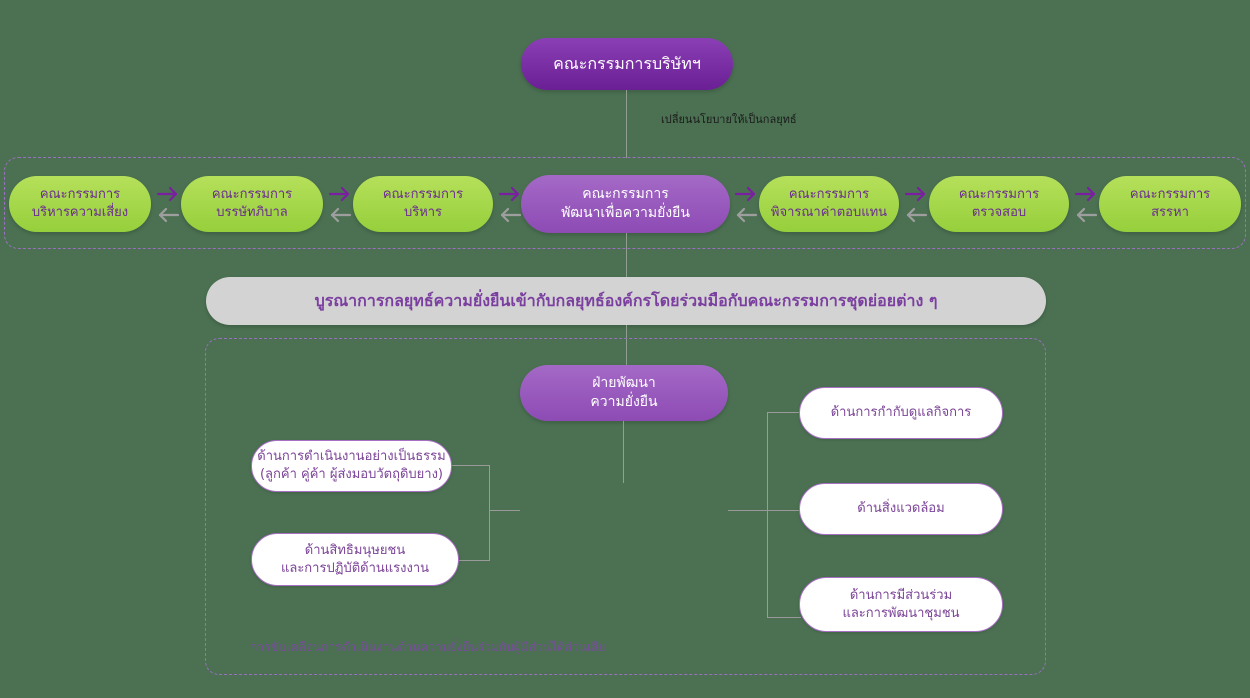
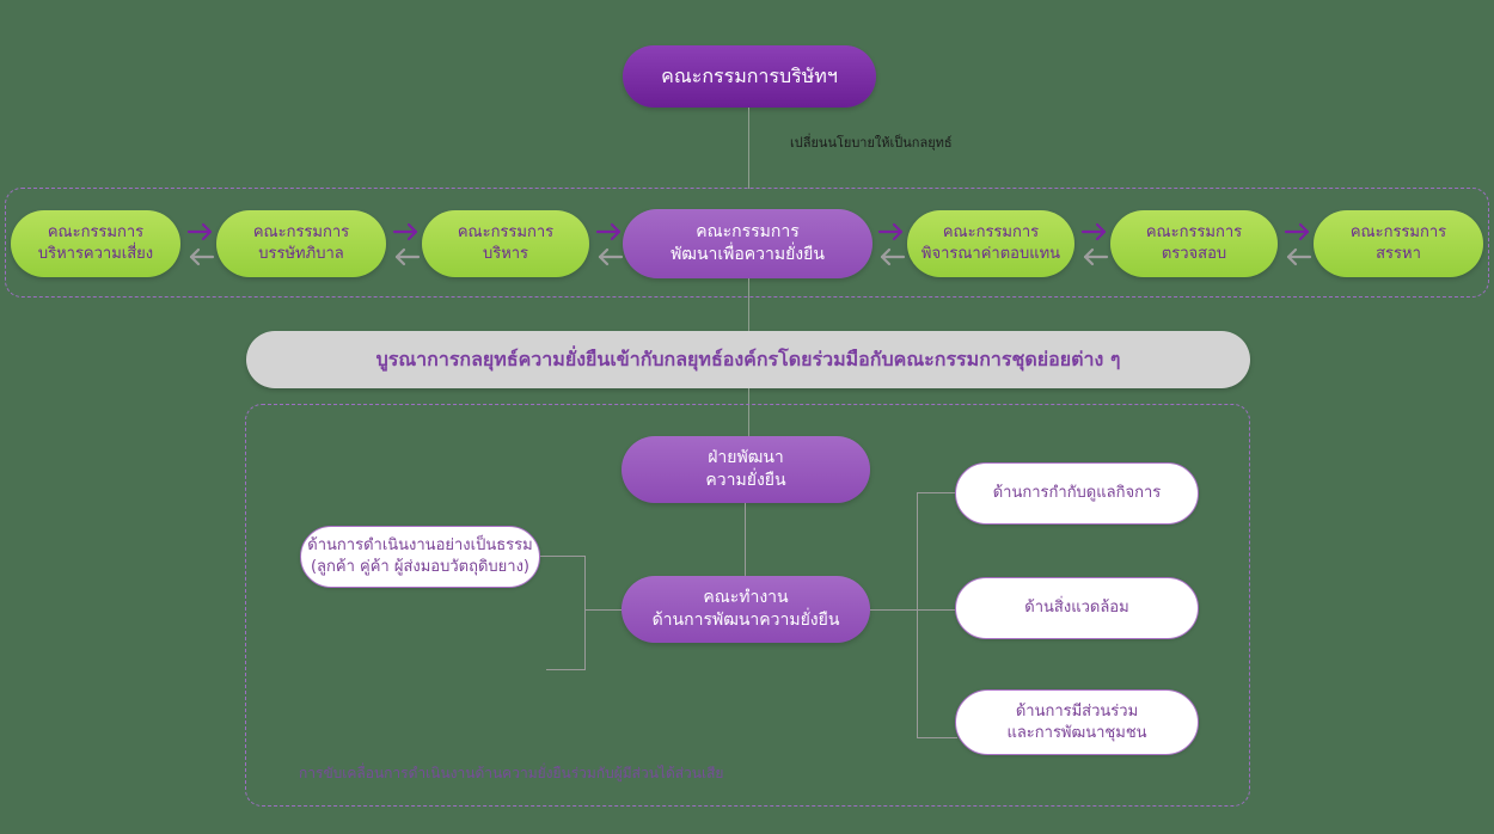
  คณะกรรมการบริษัทฯ
  เปลี่ยนนโยบายให้เป็นกลยุทธ์
  คณะกรรมการ
  บริหารความเสี่ยง
  คณะกรรมการ
  บรรษัทภิบาล
  คณะกรรมการ
  บริหาร
  คณะกรรมการ
  พัฒนาเพื่อความยั่งยืน
  คณะกรรมการ
  พิจารณาค่าตอบแทน
  คณะกรรมการ
  ตรวจสอบ
  คณะกรรมการ
  สรรหา
  บูรณาการกลยุทธ์ความยั่งยืนเข้ากับกลยุทธ์องค์กรโดยร่วมมือกับคณะกรรมการชุดย่อยต่าง ๆ
  ฝ่ายพัฒนา
  ความยั่งยืน
+ คณะทำงาน
+ ด้านการพัฒนาความยั่งยืน
  ด้านการดำเนินงานอย่างเป็นธรรม
  (ลูกค้า คู่ค้า ผู้ส่งมอบวัตถุดิบยาง)
- ด้านสิทธิมนุษยชน
- และการปฏิบัติด้านแรงงาน
  ด้านการกำกับดูแลกิจการ
  ด้านสิ่งแวดล้อม
  ด้านการมีส่วนร่วม
  และการพัฒนาชุมชน
  การขับเคลื่อนการดำเนินงานด้านความยั่งยืนร่วมกับผู้มีส่วนได้ส่วนเสีย
